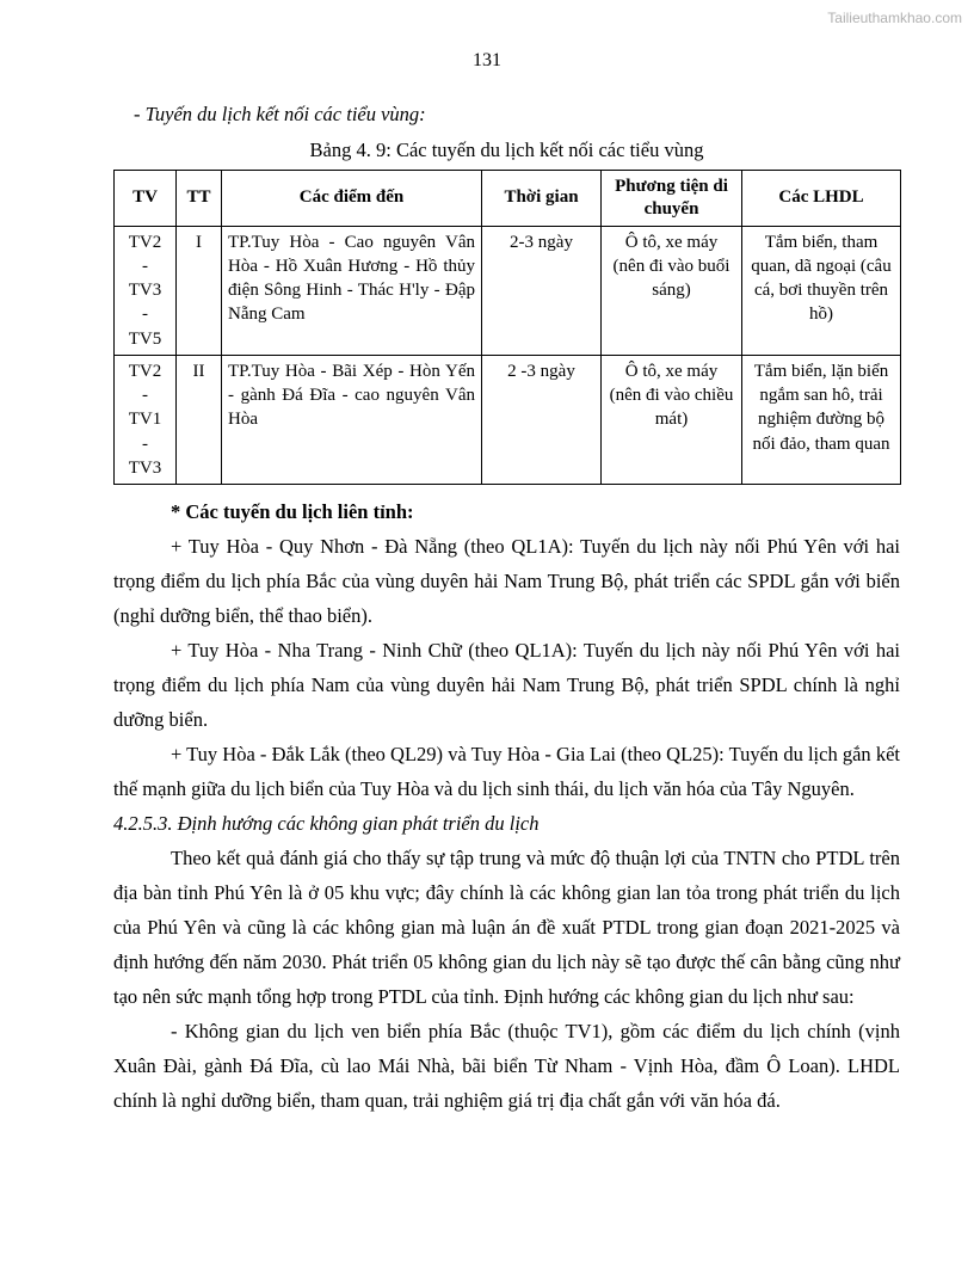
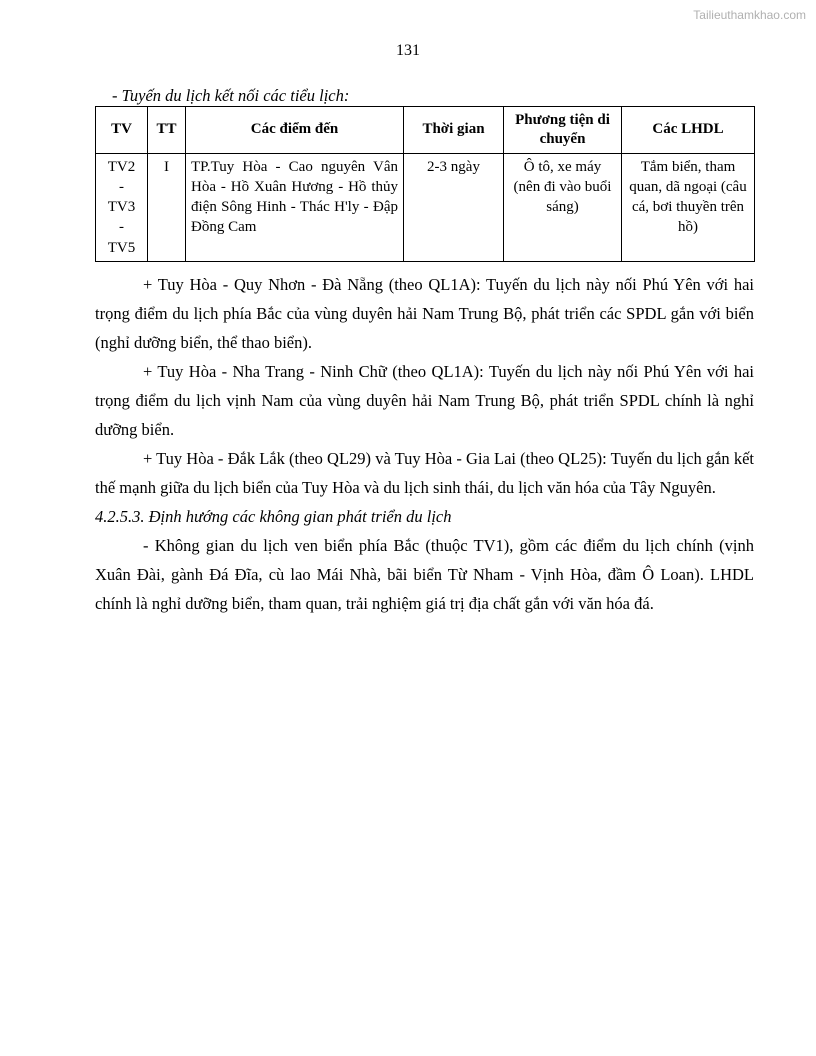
  Tailieuthamkhao.com
  131
- - Tuyến du lịch kết nối các tiểu vùng:
+ - Tuyến du lịch kết nối các tiểu lịch:
- Bảng 4. 9: Các tuyến du lịch kết nối các tiểu vùng
  TV	TT	Các điểm đến	Thời gian	Phương tiện di chuyển	Các LHDL
- TV2 - TV3 - TV5	I	TP.Tuy Hòa - Cao nguyên Vân Hòa - Hồ Xuân Hương - Hồ thủy điện Sông Hinh - Thác H'ly - Đập Nẵng Cam	2-3 ngày	Ô tô, xe máy (nên đi vào buổi sáng)	Tắm biển, tham quan, dã ngoại (câu cá, bơi thuyền trên hồ)
+ TV2 - TV3 - TV5	I	TP.Tuy Hòa - Cao nguyên Vân Hòa - Hồ Xuân Hương - Hồ thủy điện Sông Hinh - Thác H'ly - Đập Đồng Cam	2-3 ngày	Ô tô, xe máy (nên đi vào buổi sáng)	Tắm biển, tham quan, dã ngoại (câu cá, bơi thuyền trên hồ)
- TV2 - TV1 - TV3	II	TP.Tuy Hòa - Bãi Xép - Hòn Yến - gành Đá Đĩa - cao nguyên Vân Hòa	2 -3 ngày	Ô tô, xe máy (nên đi vào chiều mát)	Tắm biển, lặn biển ngắm san hô, trải nghiệm đường bộ nối đảo, tham quan
- * Các tuyến du lịch liên tỉnh:
  + Tuy Hòa - Quy Nhơn - Đà Nẵng (theo QL1A): Tuyến du lịch này nối Phú Yên với hai trọng điểm du lịch phía Bắc của vùng duyên hải Nam Trung Bộ, phát triển các SPDL gắn với biển (nghỉ dưỡng biển, thể thao biển).
- + Tuy Hòa - Nha Trang - Ninh Chữ (theo QL1A): Tuyến du lịch này nối Phú Yên với hai trọng điểm du lịch phía Nam của vùng duyên hải Nam Trung Bộ, phát triển SPDL chính là nghỉ dưỡng biển.
+ + Tuy Hòa - Nha Trang - Ninh Chữ (theo QL1A): Tuyến du lịch này nối Phú Yên với hai trọng điểm du lịch vịnh Nam của vùng duyên hải Nam Trung Bộ, phát triển SPDL chính là nghỉ dưỡng biển.
  + Tuy Hòa - Đắk Lắk (theo QL29) và Tuy Hòa - Gia Lai (theo QL25): Tuyến du lịch gắn kết thế mạnh giữa du lịch biển của Tuy Hòa và du lịch sinh thái, du lịch văn hóa của Tây Nguyên.
  4.2.5.3. Định hướng các không gian phát triển du lịch
- Theo kết quả đánh giá cho thấy sự tập trung và mức độ thuận lợi của TNTN cho PTDL trên địa bàn tỉnh Phú Yên là ở 05 khu vực; đây chính là các không gian lan tỏa trong phát triển du lịch của Phú Yên và cũng là các không gian mà luận án đề xuất PTDL trong gian đoạn 2021-2025 và định hướng đến năm 2030. Phát triển 05 không gian du lịch này sẽ tạo được thế cân bằng cũng như tạo nên sức mạnh tổng hợp trong PTDL của tỉnh. Định hướng các không gian du lịch như sau:
  - Không gian du lịch ven biển phía Bắc (thuộc TV1), gồm các điểm du lịch chính (vịnh Xuân Đài, gành Đá Đĩa, cù lao Mái Nhà, bãi biển Từ Nham - Vịnh Hòa, đầm Ô Loan). LHDL chính là nghỉ dưỡng biển, tham quan, trải nghiệm giá trị địa chất gắn với văn hóa đá.
